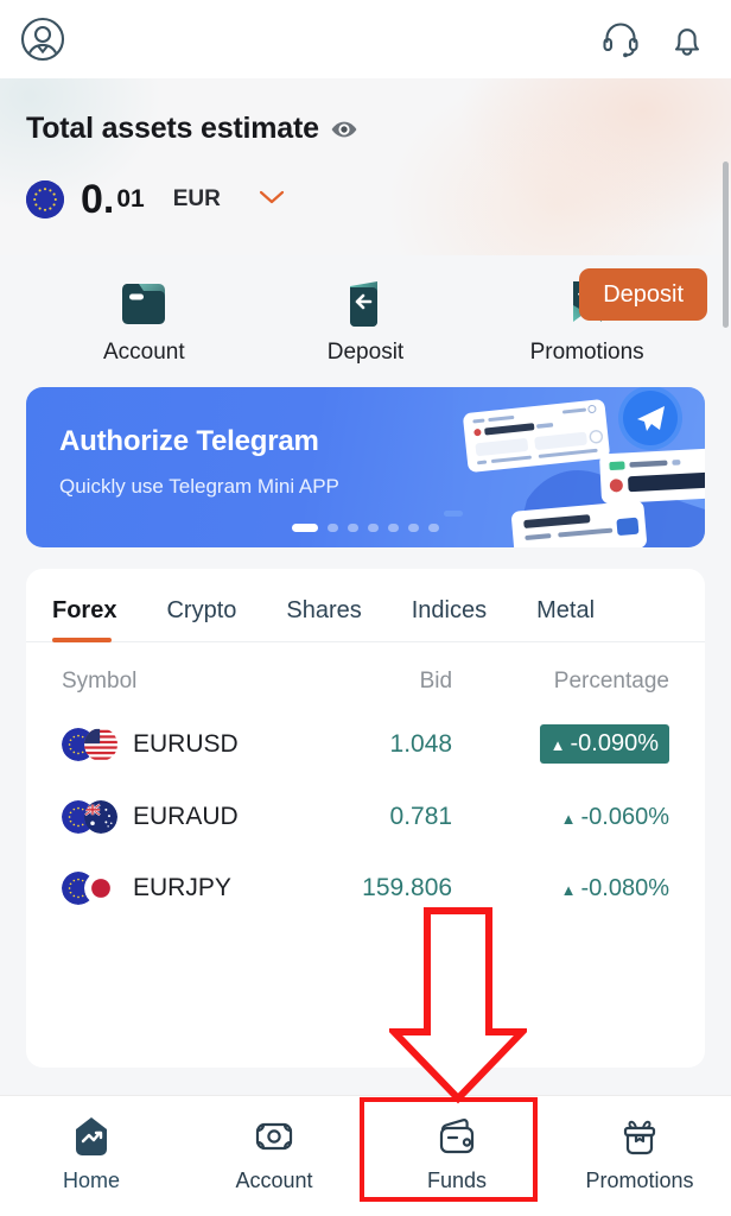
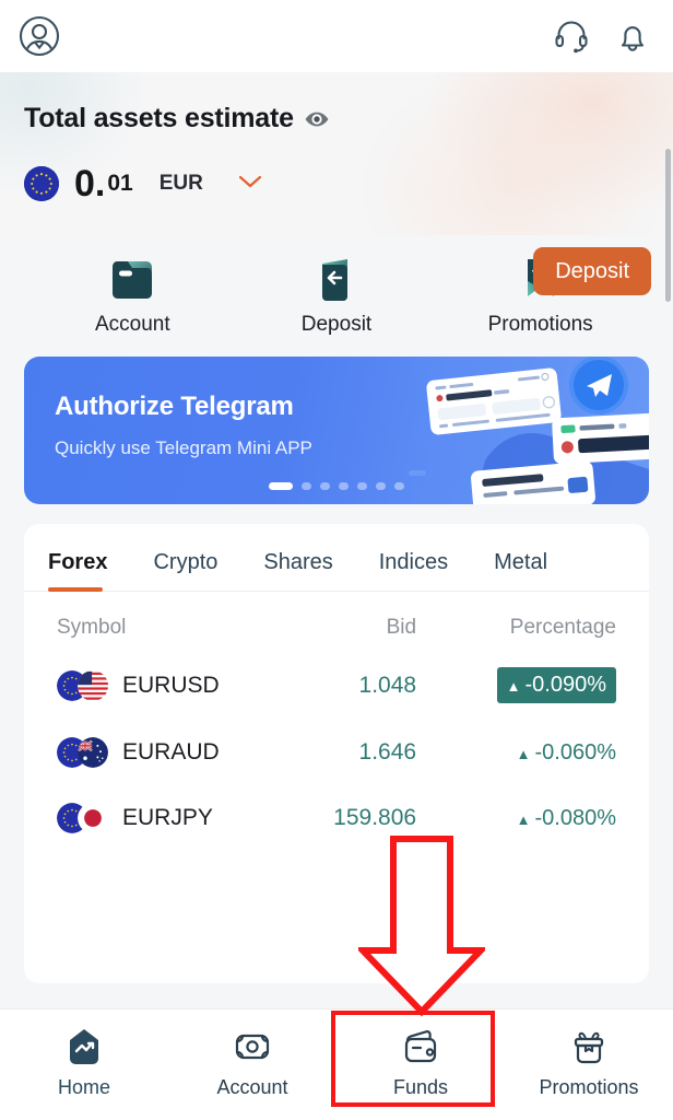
  Total assets estimate
  0.
  01
  EUR
  Deposit
  Account
  Deposit
  Promotions
  Authorize Telegram
  Quickly use Telegram Mini APP
  Forex
  Crypto
  Shares
  Indices
  Metal
  Symbol
  Bid
  Percentage
  EURUSD
  1.048
  ▲ -0.090%
  EURAUD
- 0.781
+ 1.646
  ▲ -0.060%
  EURJPY
  159.806
  ▲ -0.080%
  Home
  Account
  Funds
  Promotions
